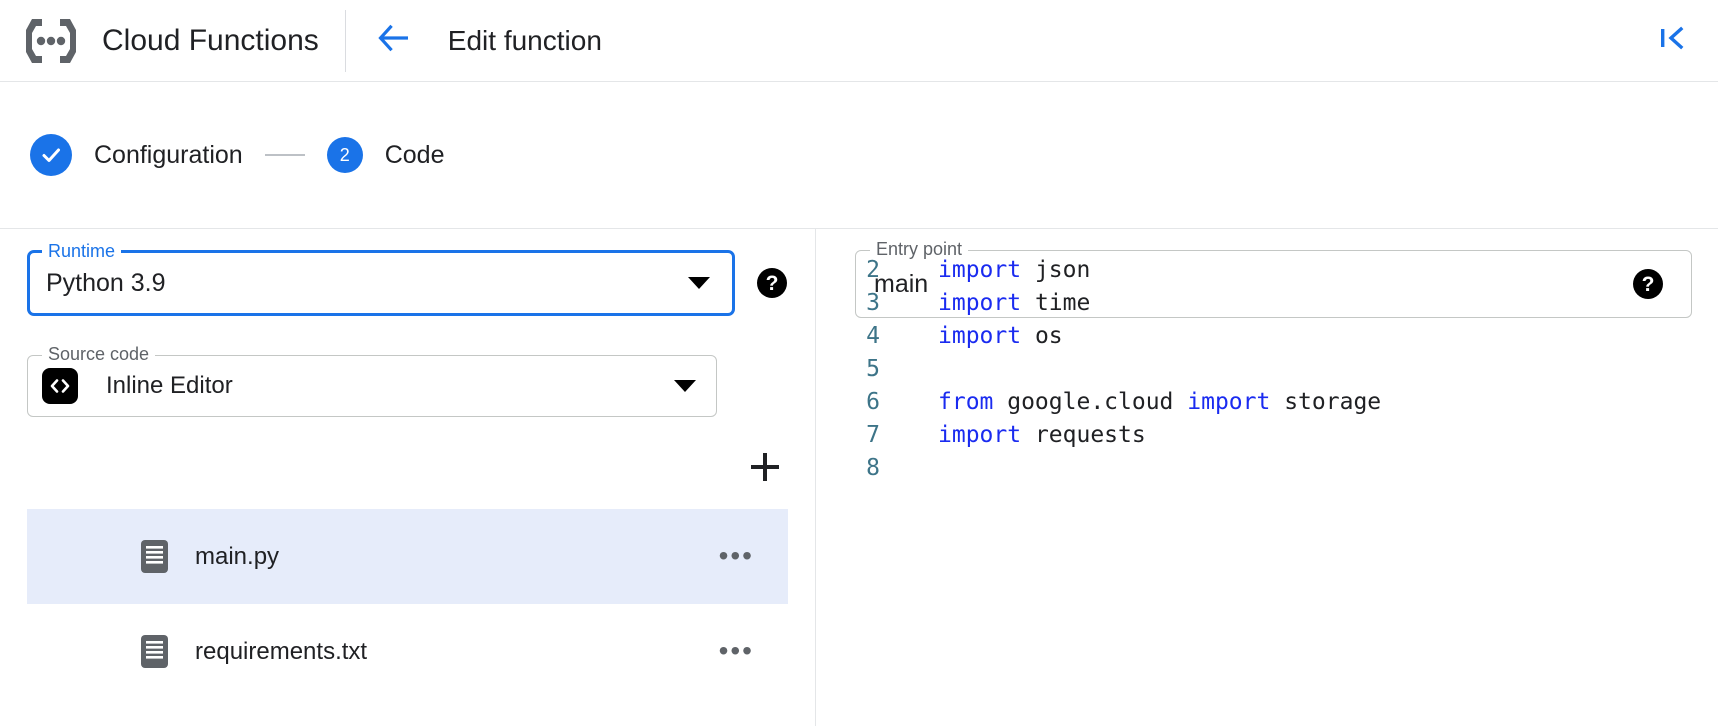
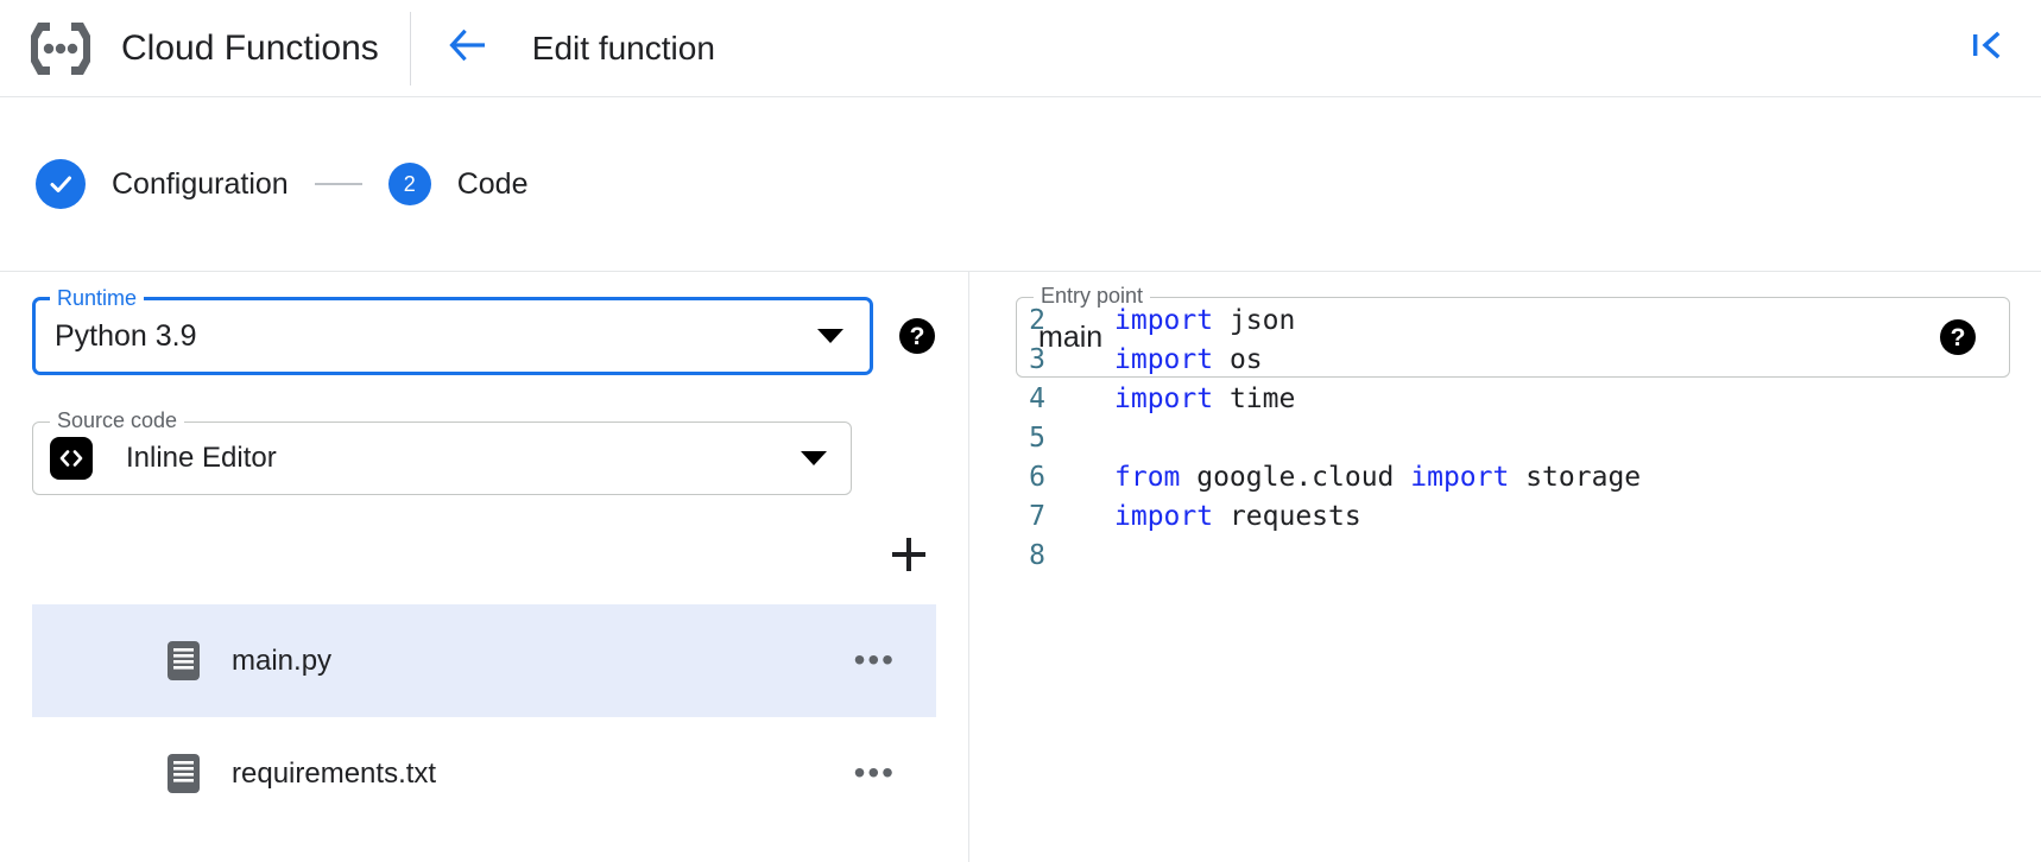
  Cloud Functions
  Edit function
  Configuration
  2
  Code
  Runtime
  Python 3.9
  ?
  Source code
  Inline Editor
  main.py
  •••
  requirements.txt
  •••
  Entry point
  main
  ?
  2
  import json
  3
- import time
+ import os
  4
- import os
+ import time
  5
  6
  from google.cloud import storage
  7
  import requests
  8
